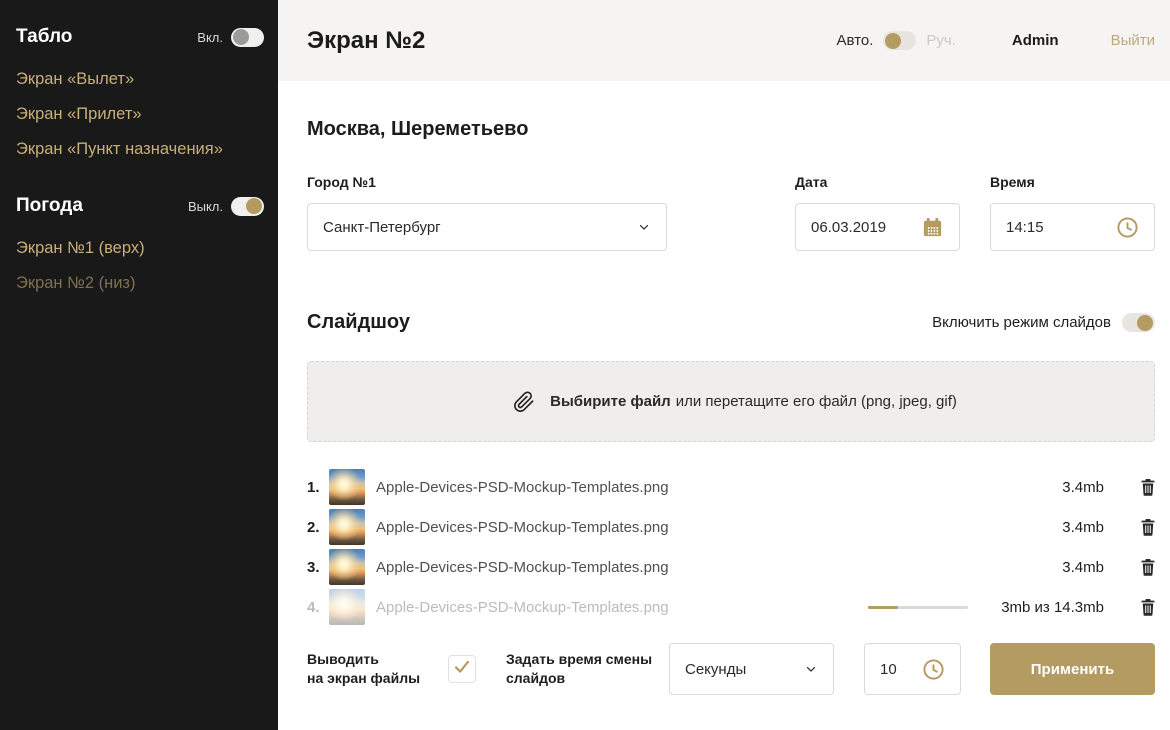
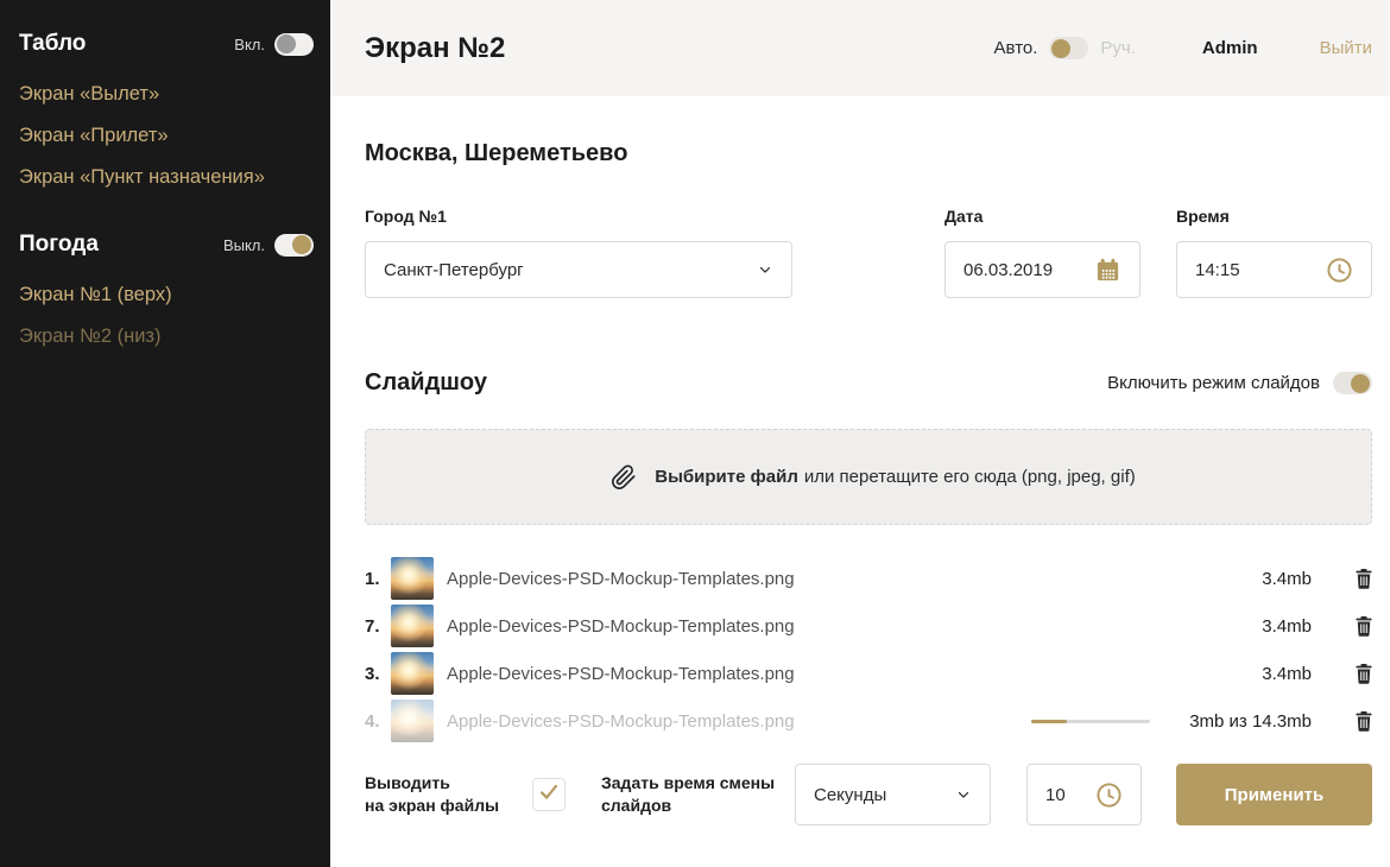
  Табло
  Вкл.
  Экран «Вылет»
  Экран «Прилет»
  Экран «Пункт назначения»
  Погода
  Выкл.
  Экран №1 (верх)
  Экран №2 (низ)
  Экран №2
  Авто.
  Руч.
  Admin
  Выйти
  Москва, Шереметьево
  Город №1
  Санкт-Петербург
  Дата
  06.03.2019
  Время
  14:15
  Слайдшоу
  Включить режим слайдов
  Выбирите файл
- или перетащите его файл (png, jpeg, gif)
+ или перетащите его сюда (png, jpeg, gif)
  1.
  Apple-Devices-PSD-Mockup-Templates.png
  3.4mb
- 2.
+ 7.
  Apple-Devices-PSD-Mockup-Templates.png
  3.4mb
  3.
  Apple-Devices-PSD-Mockup-Templates.png
  3.4mb
  4.
  Apple-Devices-PSD-Mockup-Templates.png
  3mb из 14.3mb
  Выводить
  на экран файлы
  Задать время смены
  слайдов
  Секунды
  10
  Применить
